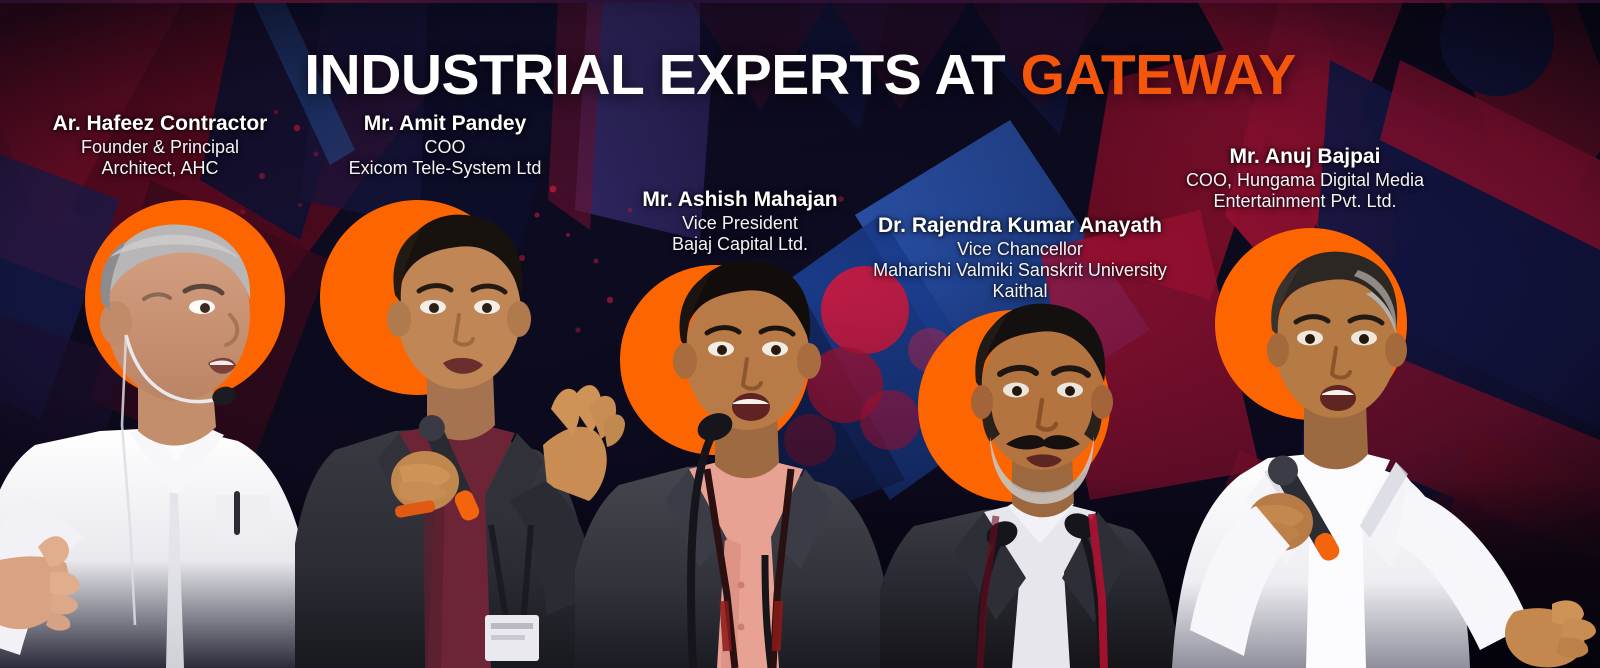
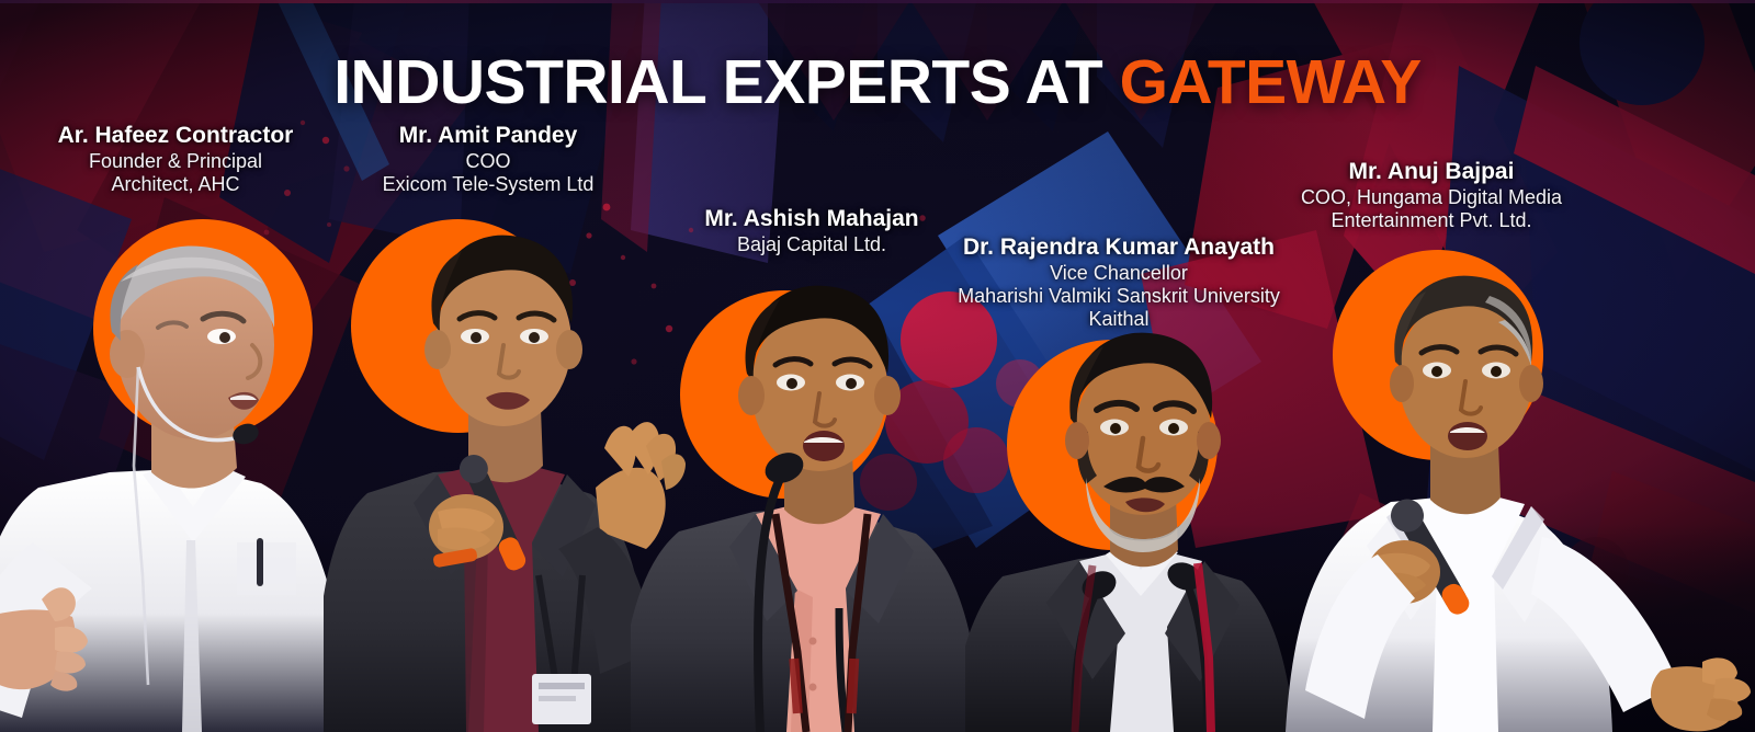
  INDUSTRIAL EXPERTS AT GATEWAY
  Ar. Hafeez Contractor
  Founder & Principal
  Architect, AHC
  Mr. Amit Pandey
  COO
  Exicom Tele-System Ltd
  Mr. Ashish Mahajan
- Vice President
  Bajaj Capital Ltd.
  Dr. Rajendra Kumar Anayath
  Vice Chancellor
  Maharishi Valmiki Sanskrit University
  Kaithal
  Mr. Anuj Bajpai
  COO, Hungama Digital Media
  Entertainment Pvt. Ltd.
